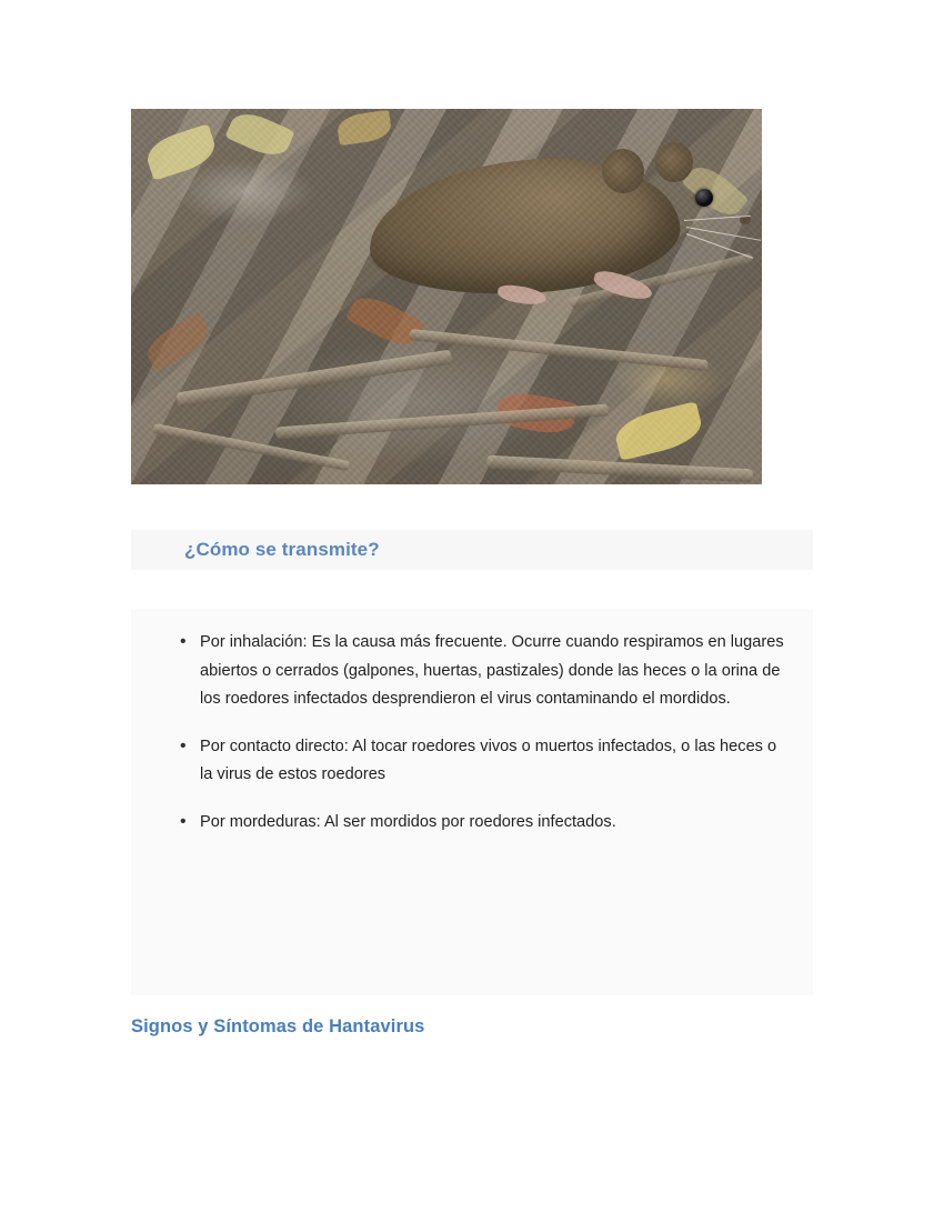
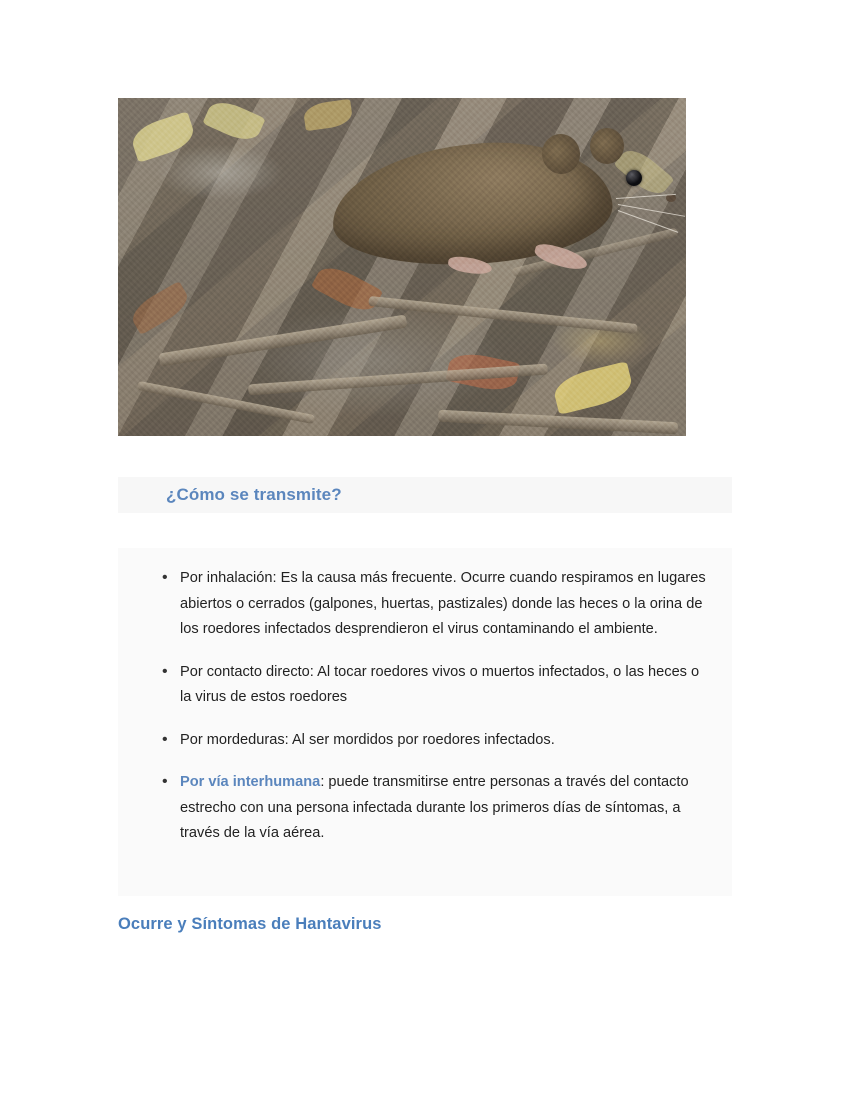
  ¿Cómo se transmite?
- Por inhalación: Es la causa más frecuente. Ocurre cuando respiramos en lugares abiertos o cerrados (galpones, huertas, pastizales) donde las heces o la orina de los roedores infectados desprendieron el virus contaminando el mordidos.
+ Por inhalación: Es la causa más frecuente. Ocurre cuando respiramos en lugares abiertos o cerrados (galpones, huertas, pastizales) donde las heces o la orina de los roedores infectados desprendieron el virus contaminando el ambiente.
  Por contacto directo: Al tocar roedores vivos o muertos infectados, o las heces o la virus de estos roedores
  Por mordeduras: Al ser mordidos por roedores infectados.
+ Por vía interhumana: puede transmitirse entre personas a través del contacto estrecho con una persona infectada durante los primeros días de síntomas, a través de la vía aérea.
- Signos y Síntomas de Hantavirus
+ Ocurre y Síntomas de Hantavirus
